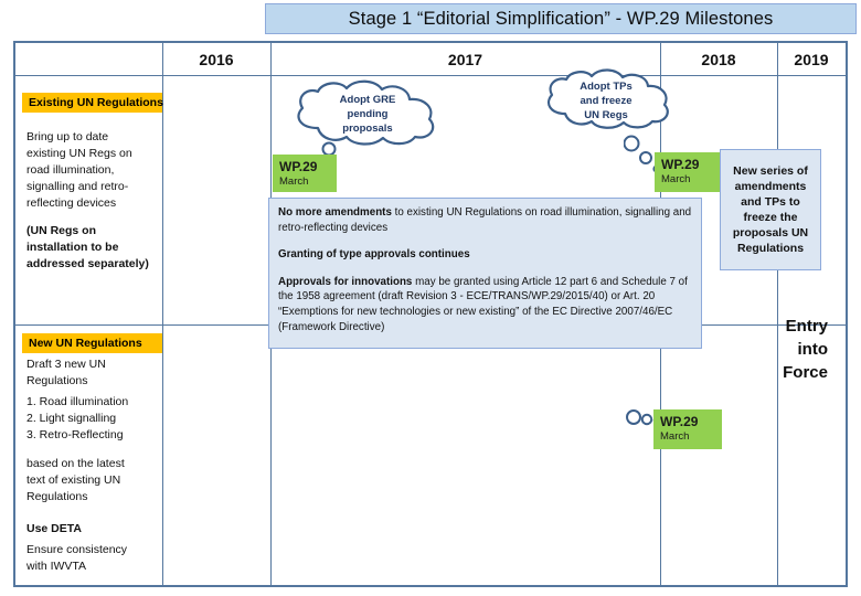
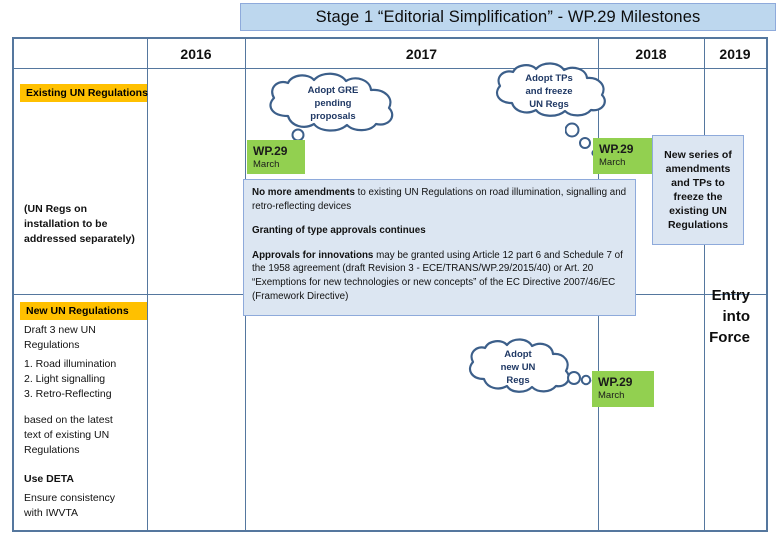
  Stage 1 “Editorial Simplification” - WP.29 Milestones
  2016
  2017
  2018
  2019
  Existing UN Regulations
- Bring up to date
- existing UN Regs on
- road illumination,
- signalling and retro-
- reflecting devices
  (UN Regs on
  installation to be
  addressed separately)
  New UN Regulations
  Draft 3 new UN
  Regulations
  1. Road illumination
  2. Light signalling
  3. Retro-Reflecting
  based on the latest
  text of existing UN
  Regulations
  Use DETA
  Ensure consistency
  with IWVTA
  Adopt GRE
  pending
  proposals
  Adopt TPs
  and freeze
  UN Regs
+ Adopt
+ new UN
+ Regs
  WP.29
  March
  WP.29
  March
  WP.29
  March
  No more amendments to existing UN Regulations on road illumination, signalling and retro-reflecting devices
  Granting of type approvals continues
- Approvals for innovations may be granted using Article 12 part 6 and Schedule 7 of the 1958 agreement (draft Revision 3 - ECE/TRANS/WP.29/2015/40) or Art. 20 “Exemptions for new technologies or new existing” of the EC Directive 2007/46/EC (Framework Directive)
+ Approvals for innovations may be granted using Article 12 part 6 and Schedule 7 of the 1958 agreement (draft Revision 3 - ECE/TRANS/WP.29/2015/40) or Art. 20 “Exemptions for new technologies or new concepts” of the EC Directive 2007/46/EC (Framework Directive)
- New series of amendments and TPs to freeze the proposals UN Regulations
+ New series of amendments and TPs to freeze the existing UN Regulations
  Entry
  into
  Force
